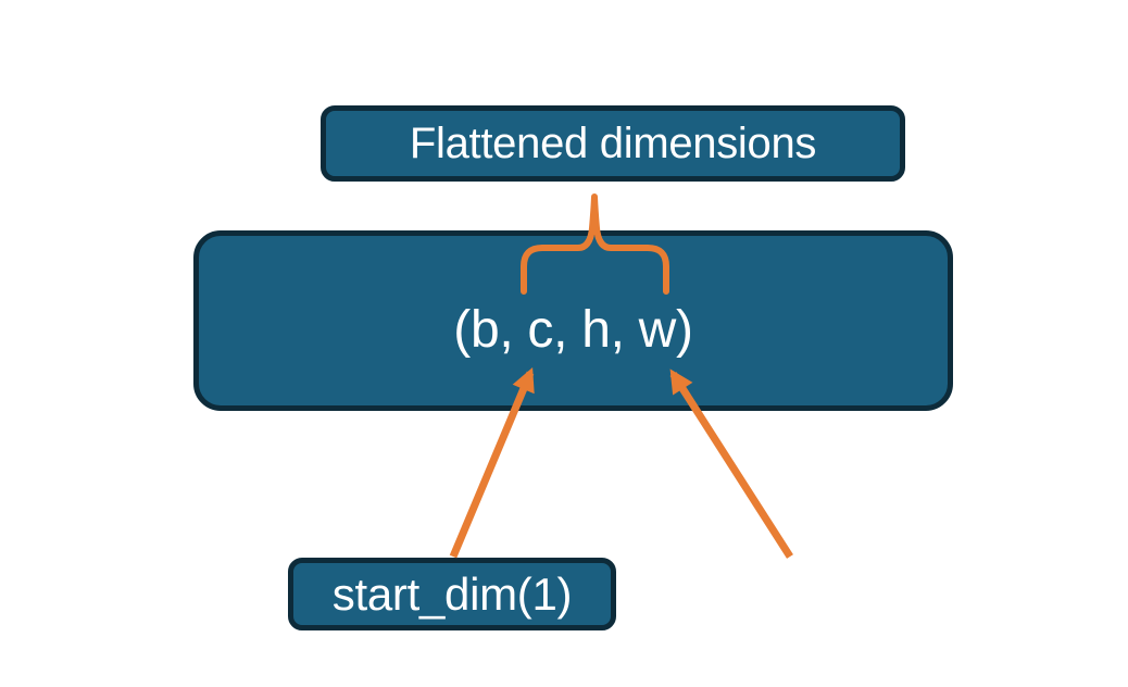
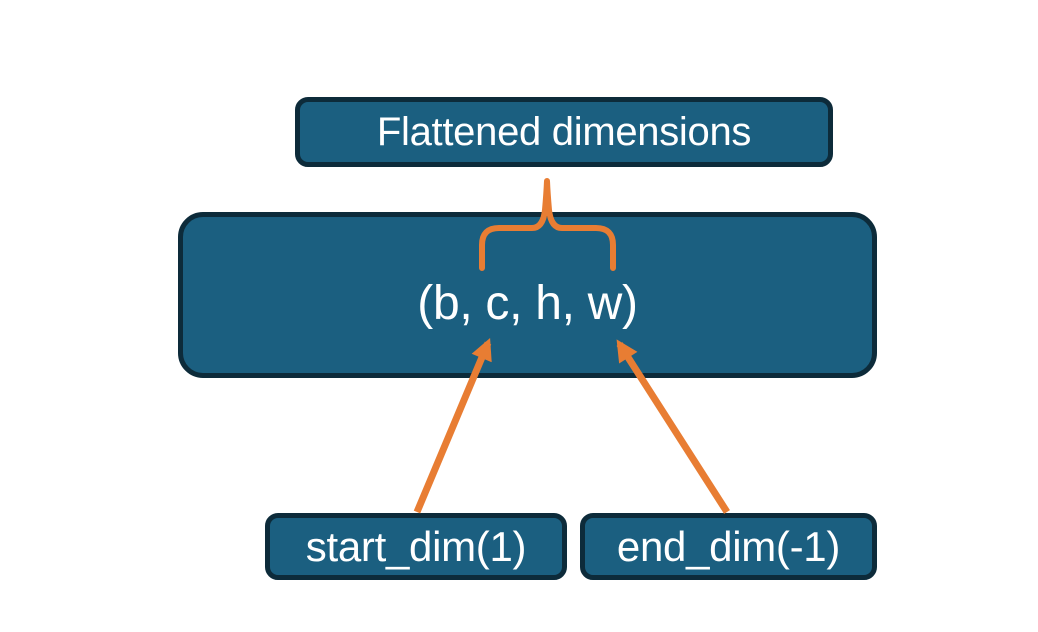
  Flattened dimensions
  (b, c, h, w)
  start_dim(1)
+ end_dim(-1)
